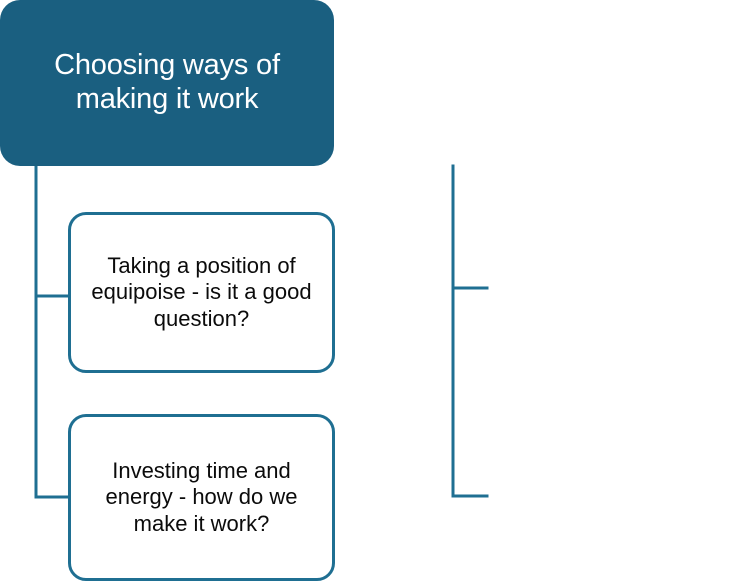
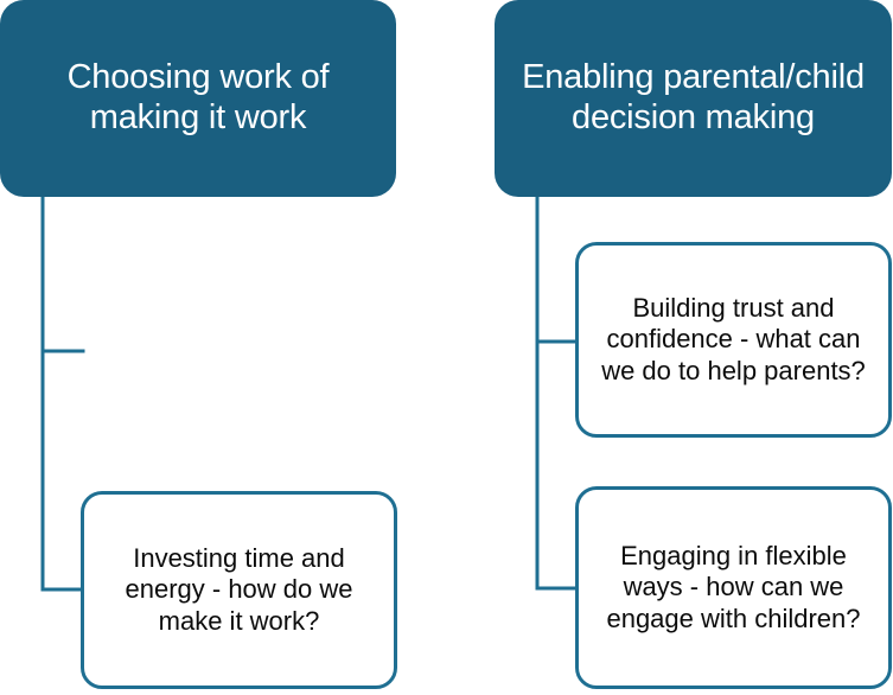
- Choosing ways of making it work
+ Choosing work of making it work
- Taking a position of equipoise - is it a good question?
  Investing time and energy - how do we make it work?
+ Enabling parental/child decision making
+ Building trust and confidence - what can we do to help parents?
+ Engaging in flexible ways - how can we engage with children?
